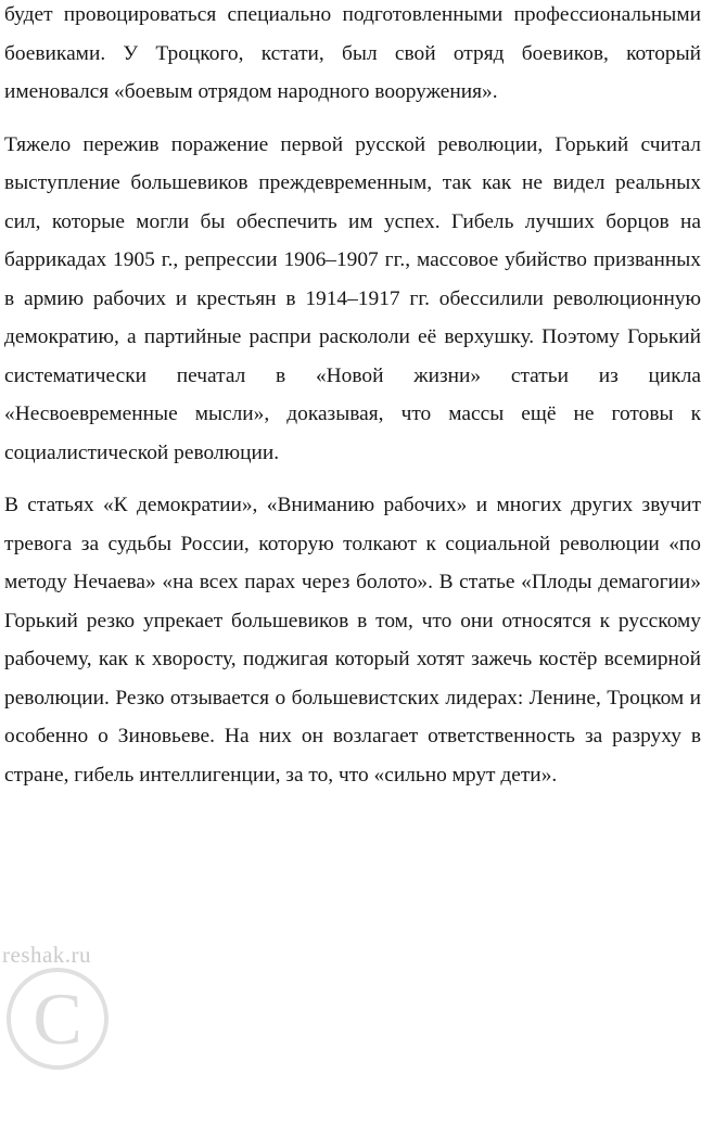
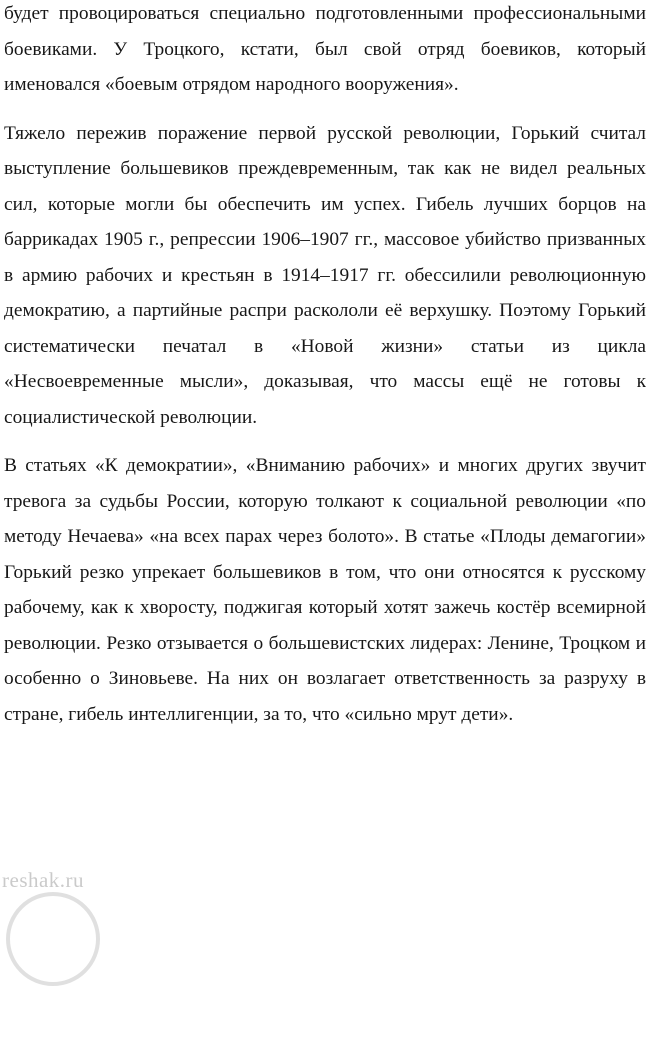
  будет провоцироваться специально подготовленными профессиональными боевиками. У Троцкого, кстати, был свой отряд боевиков, который именовался «боевым отрядом народного вооружения».
  Тяжело пережив поражение первой русской революции, Горький считал выступление большевиков преждевременным, так как не видел реальных сил, которые могли бы обеспечить им успех. Гибель лучших борцов на баррикадах 1905 г., репрессии 1906–1907 гг., массовое убийство призванных в армию рабочих и крестьян в 1914–1917 гг. обессилили революционную демократию, а партийные распри раскололи её верхушку. Поэтому Горький систематически печатал в «Новой жизни» статьи из цикла «Несвоевременные мысли», доказывая, что массы ещё не готовы к социалистической революции.
  В статьях «К демократии», «Вниманию рабочих» и многих других звучит тревога за судьбы России, которую толкают к социальной революции «по методу Нечаева» «на всех парах через болото». В статье «Плоды демагогии» Горький резко упрекает большевиков в том, что они относятся к русскому рабочему, как к хворосту, поджигая который хотят зажечь костёр всемирной революции. Резко отзывается о большевистских лидерах: Ленине, Троцком и особенно о Зиновьеве. На них он возлагает ответственность за разруху в стране, гибель интеллигенции, за то, что «сильно мрут дети».
  reshak.ru
- C
